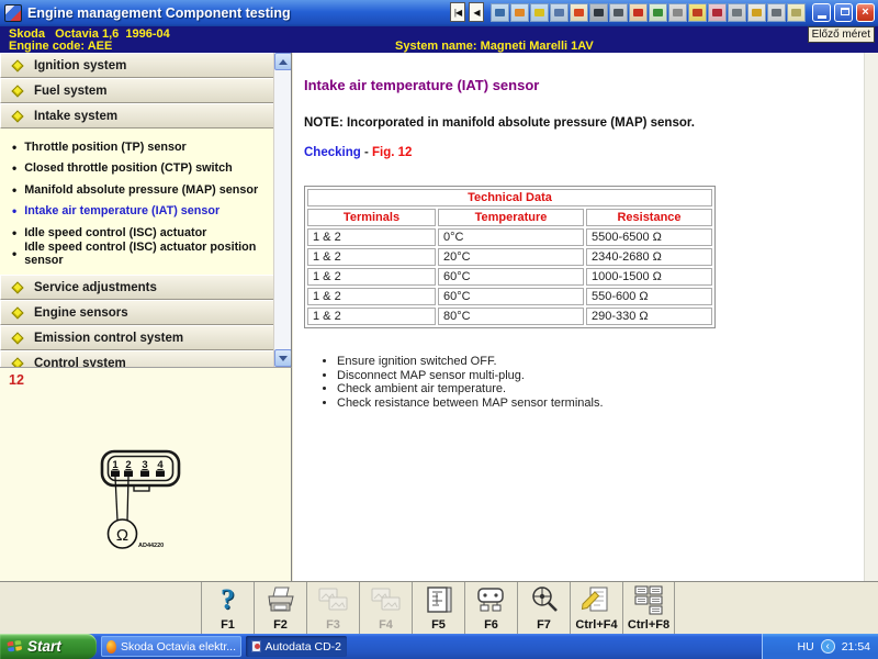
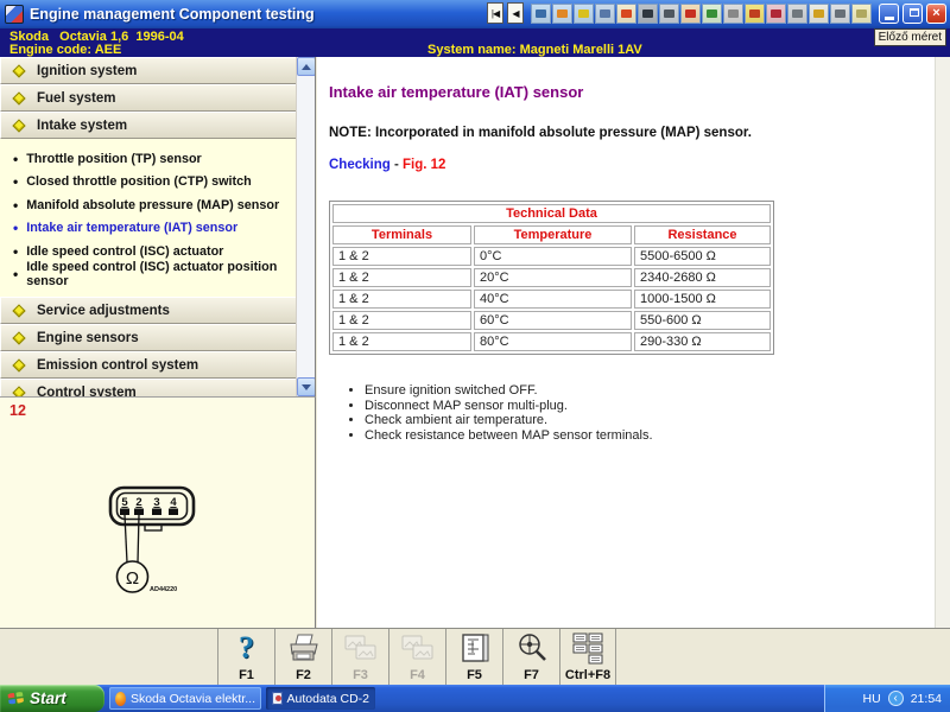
  Engine management Component testing
  |◀
  ◀
  ×
  Skoda Octavia 1,6 1996-04
  Engine code: AEE
  System name: Magneti Marelli 1AV
  Előző méret
  Ignition system
  Fuel system
  Intake system
  Throttle position (TP) sensor
  Closed throttle position (CTP) switch
  Manifold absolute pressure (MAP) sensor
  Intake air temperature (IAT) sensor
  Idle speed control (ISC) actuator
  Idle speed control (ISC) actuator position sensor
  Service adjustments
  Engine sensors
  Emission control system
  Control system
  12
- 1
+ 5
  2
  3
  4
  Ω
  Intake air temperature (IAT) sensor
  NOTE: Incorporated in manifold absolute pressure (MAP) sensor.
  Checking - Fig. 12
  Technical Data
  Terminals	Temperature	Resistance
  1 & 2	0°C	5500-6500 Ω
  1 & 2	20°C	2340-2680 Ω
- 1 & 2	60°C	1000-1500 Ω
+ 1 & 2	40°C	1000-1500 Ω
  1 & 2	60°C	550-600 Ω
  1 & 2	80°C	290-330 Ω
  Ensure ignition switched OFF.
  Disconnect MAP sensor multi-plug.
  Check ambient air temperature.
  Check resistance between MAP sensor terminals.
  ?
  F1
  F2
  F3
  F4
  F5
- F6
  F7
- Ctrl+F4
  Ctrl+F8
  Start
  Skoda Octavia elektr...
  Autodata CD-2
  HU
  ‹
  21:54
